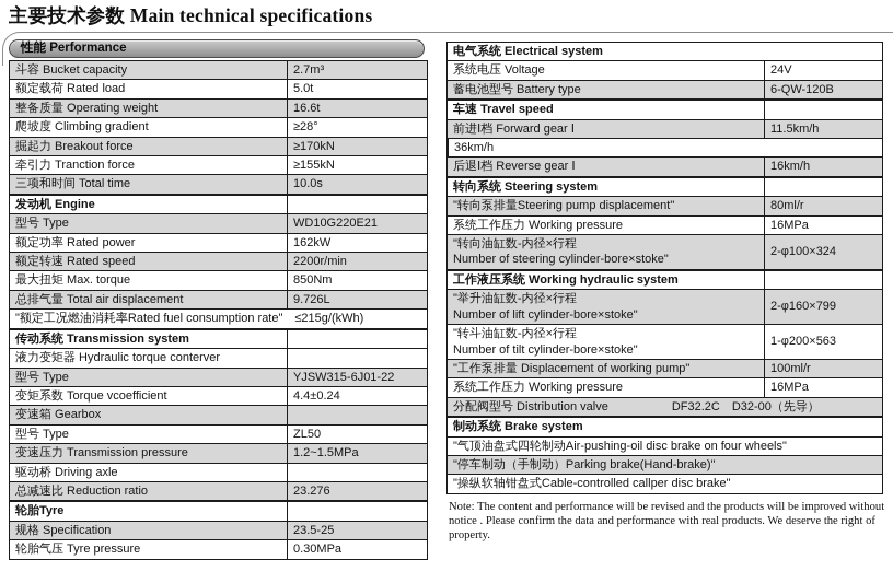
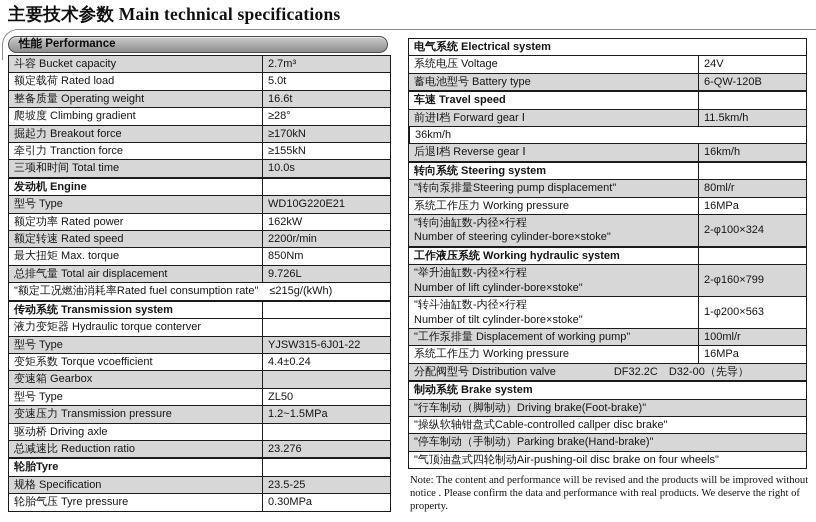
  主要技术参数 Main technical specifications
  性能 Performance
  斗容 Bucket capacity
  2.7m³
  额定载荷 Rated load
  5.0t
  整备质量 Operating weight
  16.6t
  爬坡度 Climbing gradient
  ≥28°
  掘起力 Breakout force
  ≥170kN
  牵引力 Tranction force
  ≥155kN
  三项和时间 Total time
  10.0s
  发动机 Engine
  型号 Type
  WD10G220E21
  额定功率 Rated power
  162kW
  额定转速 Rated speed
  2200r/min
  最大扭矩 Max. torque
  850Nm
  总排气量 Total air displacement
  9.726L
  "额定工况燃油消耗率Rated fuel consumption rate" ≤215g/(kWh)
  传动系统 Transmission system
  液力变矩器 Hydraulic torque conterver
  型号 Type
  YJSW315-6J01-22
  变矩系数 Torque vcoefficient
  4.4±0.24
  变速箱 Gearbox
  型号 Type
  ZL50
  变速压力 Transmission pressure
  1.2~1.5MPa
  驱动桥 Driving axle
  总减速比 Reduction ratio
  23.276
  轮胎Tyre
  规格 Specification
  23.5-25
  轮胎气压 Tyre pressure
  0.30MPa
  电气系统 Electrical system
  系统电压 Voltage
  24V
  蓄电池型号 Battery type
  6-QW-120B
  车速 Travel speed
  前进Ⅰ档 Forward gear Ⅰ
  11.5km/h
  36km/h
  后退Ⅰ档 Reverse gear Ⅰ
  16km/h
  转向系统 Steering system
  "转向泵排量Steering pump displacement"
  80ml/r
  系统工作压力 Working pressure
  16MPa
  "转向油缸数-内径×行程
  Number of steering cylinder-bore×stoke"
  2-φ100×324
  工作液压系统 Working hydraulic system
  "举升油缸数-内径×行程
  Number of lift cylinder-bore×stoke"
  2-φ160×799
  "转斗油缸数-内径×行程
  Number of tilt cylinder-bore×stoke"
  1-φ200×563
  "工作泵排量 Displacement of working pump"
  100ml/r
  系统工作压力 Working pressure
  16MPa
  分配阀型号 Distribution valve
  DF32.2C D32-00（先导）
  制动系统 Brake system
+ "行车制动（脚制动）Driving brake(Foot-brake)"
- "气顶油盘式四轮制动Air-pushing-oil disc brake on four wheels"
+ "操纵软轴钳盘式Cable-controlled callper disc brake"
  "停车制动（手制动）Parking brake(Hand-brake)"
- "操纵软轴钳盘式Cable-controlled callper disc brake"
+ "气顶油盘式四轮制动Air-pushing-oil disc brake on four wheels"
  Note: The content and performance will be revised and the products will be improved without notice . Please confirm the data and performance with real products. We deserve the right of property.
